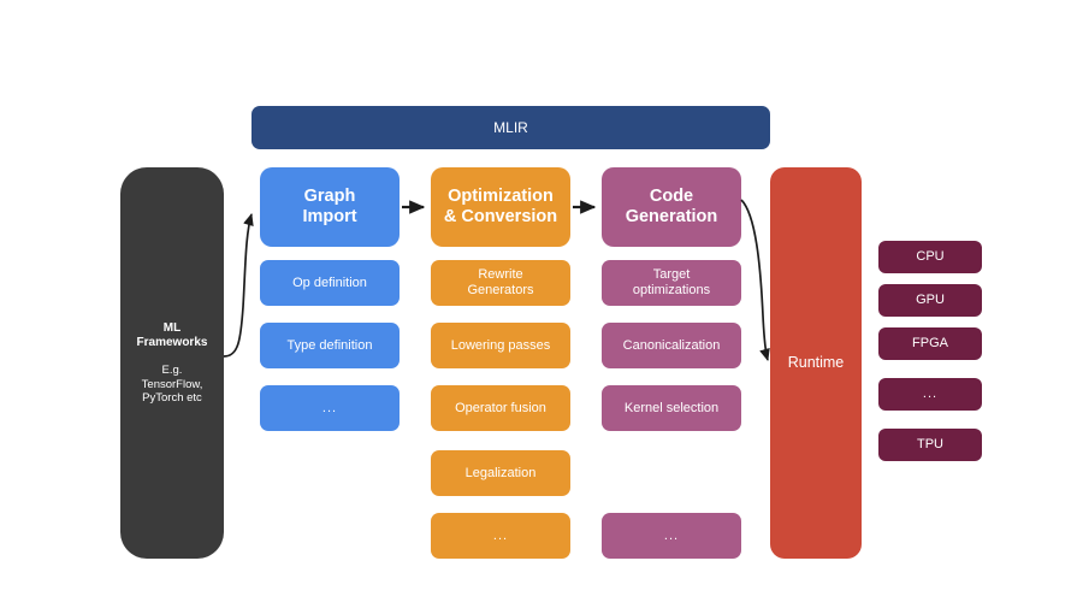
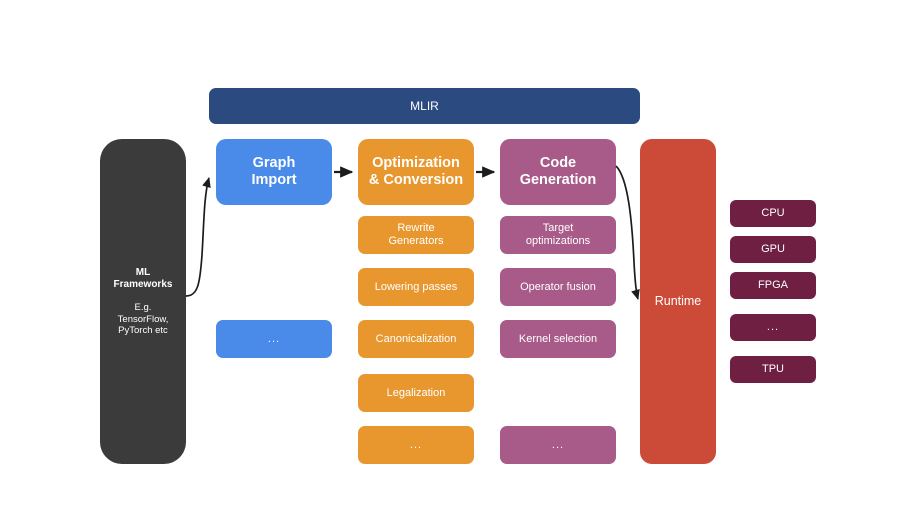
  ML
  Frameworks
  E.g.
  TensorFlow,
  PyTorch etc
  MLIR
  Graph
  Import
- Op definition
- Type definition
  ...
  Optimization
  & Conversion
  Rewrite
  Generators
  Lowering passes
- Operator fusion
+ Canonicalization
  Legalization
  ...
  Code
  Generation
  Target
  optimizations
- Canonicalization
+ Operator fusion
  Kernel selection
  ...
  Runtime
  CPU
  GPU
  FPGA
  ...
  TPU
